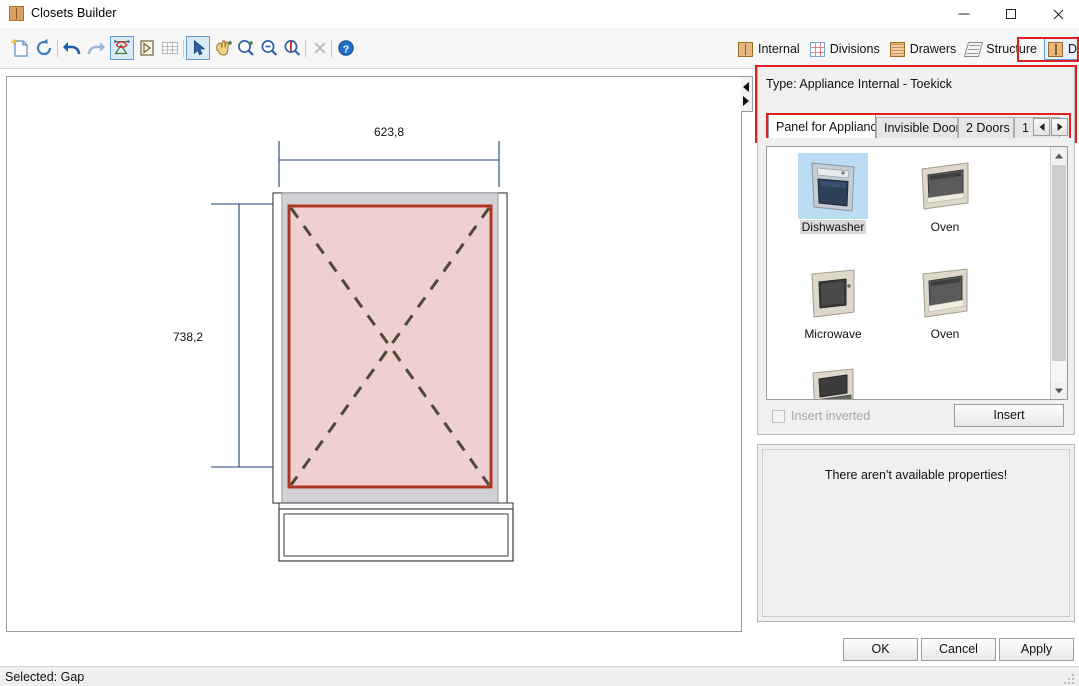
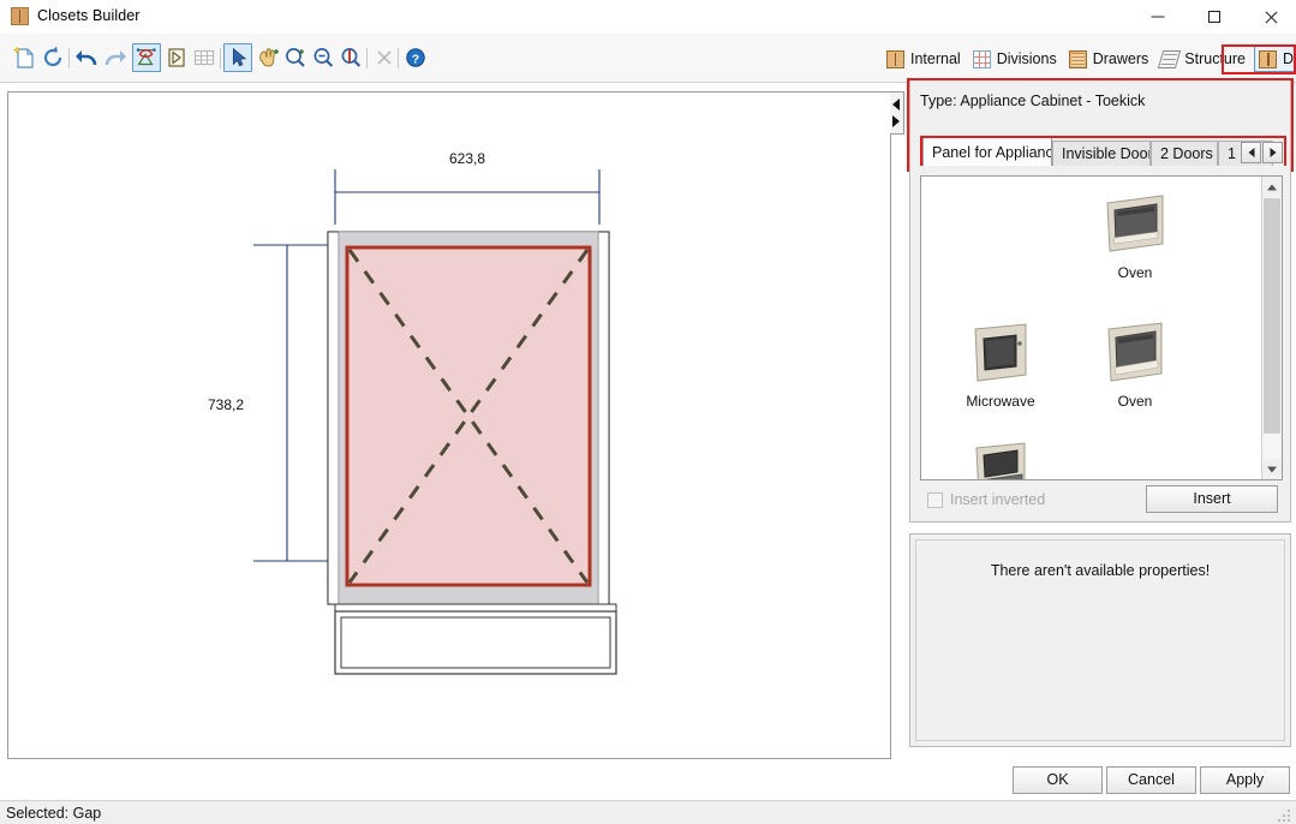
  Closets Builder
  ?
  Internal
  Divisions
  Drawers
  Structure
  623,8
  738,2
- Type: Appliance Internal - Toekick
+ Type: Appliance Cabinet - Toekick
  Panel for Applianc
  Invisible Doo
  2 Doors
- Dishwasher
  Oven
  Microwave
  Oven
  Insert inverted
  Insert
  There aren't available properties!
  OK
  Cancel
  Apply
  Selected: Gap
